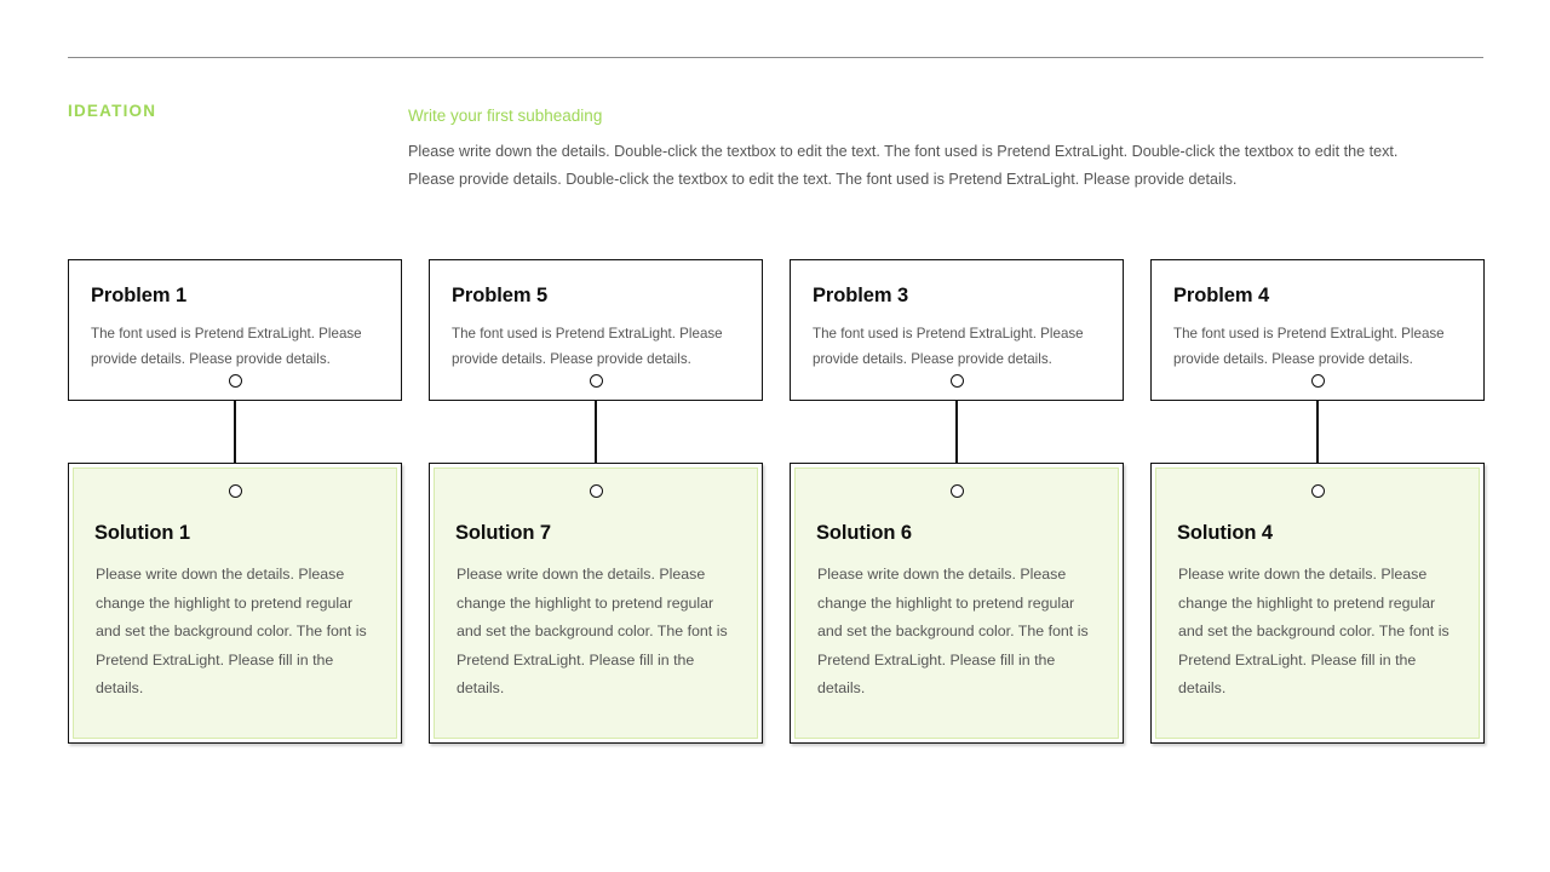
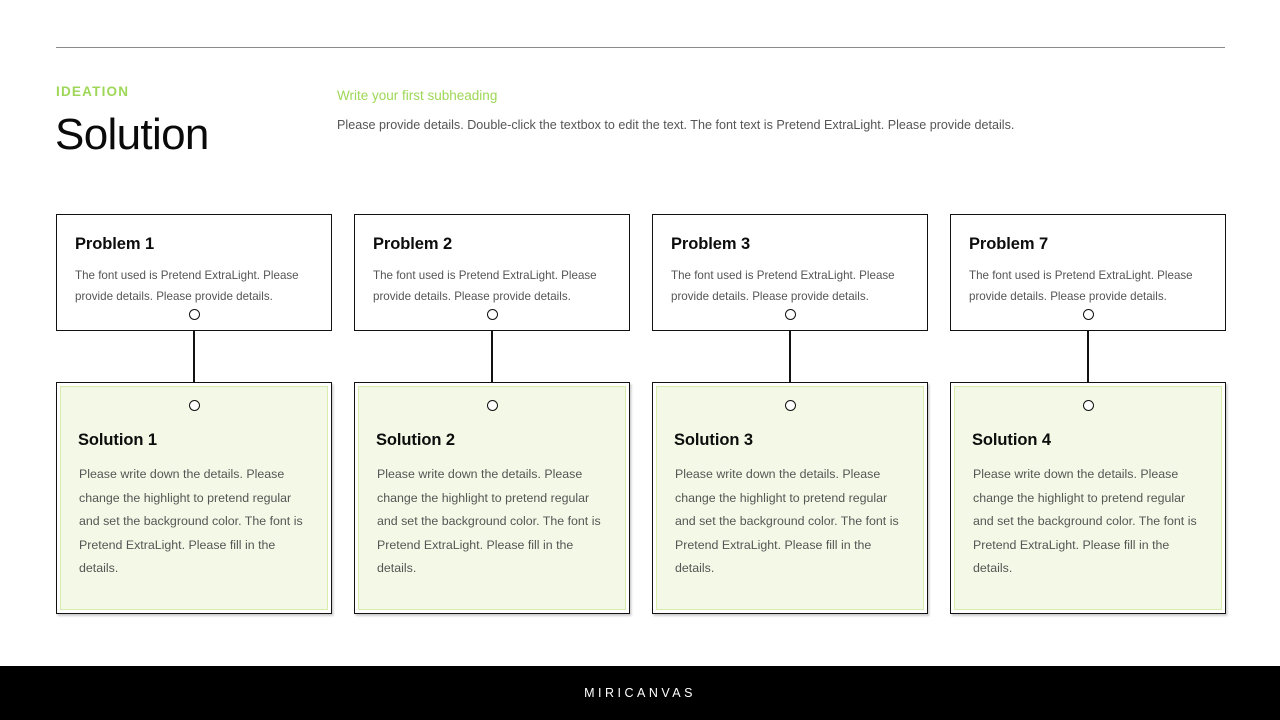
  IDEATION
+ Solution
  Write your first subheading
- Please write down the details. Double-click the textbox to edit the text. The font used is Pretend ExtraLight. Double-click the textbox to edit the text.
- Please provide details. Double-click the textbox to edit the text. The font used is Pretend ExtraLight. Please provide details.
+ Please provide details. Double-click the textbox to edit the text. The font text is Pretend ExtraLight. Please provide details.
  Problem 1
  The font used is Pretend ExtraLight. Please provide details. Please provide details.
  Solution 1
  Please write down the details. Please change the highlight to pretend regular and set the background color. The font is Pretend ExtraLight. Please fill in the details.
- Problem 5
+ Problem 2
  The font used is Pretend ExtraLight. Please provide details. Please provide details.
- Solution 7
+ Solution 2
  Please write down the details. Please change the highlight to pretend regular and set the background color. The font is Pretend ExtraLight. Please fill in the details.
  Problem 3
  The font used is Pretend ExtraLight. Please provide details. Please provide details.
- Solution 6
+ Solution 3
  Please write down the details. Please change the highlight to pretend regular and set the background color. The font is Pretend ExtraLight. Please fill in the details.
- Problem 4
+ Problem 7
  The font used is Pretend ExtraLight. Please provide details. Please provide details.
  Solution 4
  Please write down the details. Please change the highlight to pretend regular and set the background color. The font is Pretend ExtraLight. Please fill in the details.
+ MIRICANVAS
